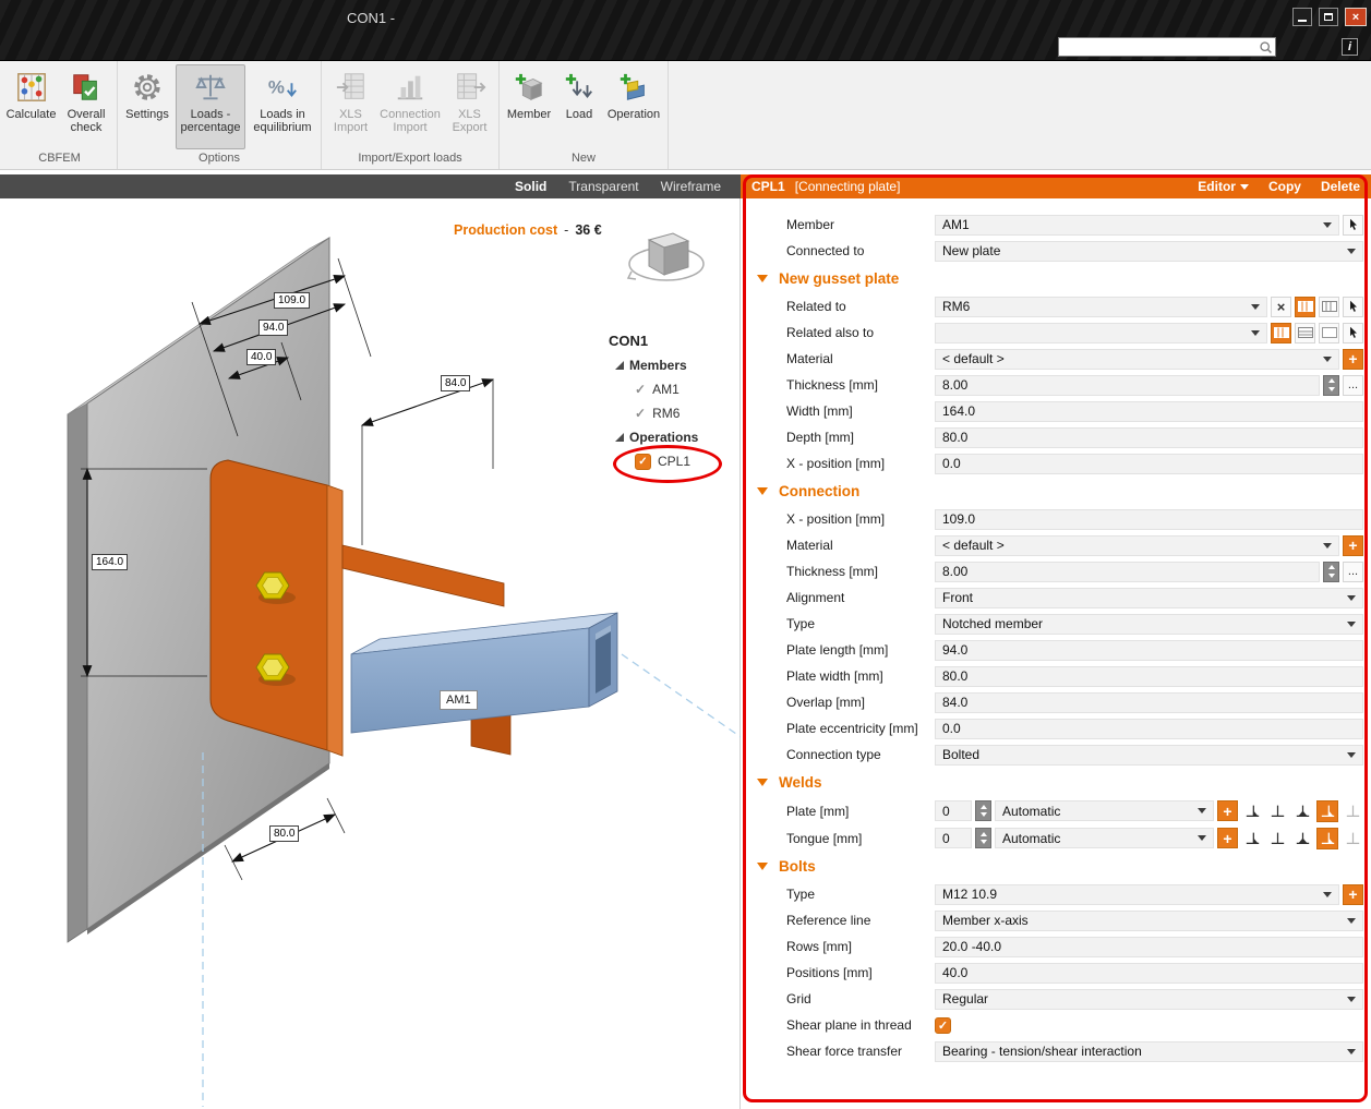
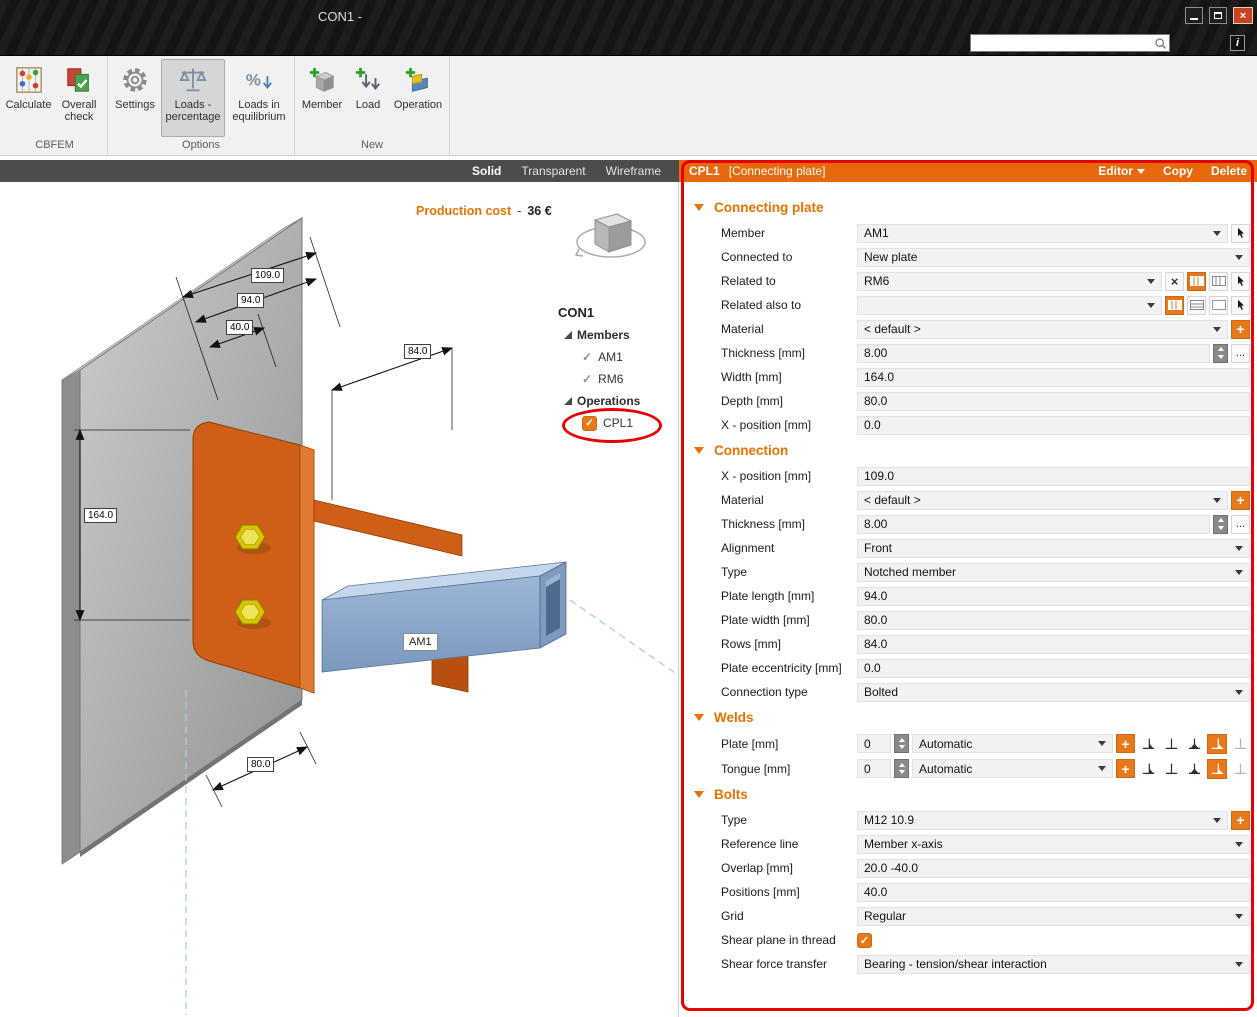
  CON1 -
  ×
  i
  Calculate
  Overall check
  CBFEM
  Settings
  Loads - percentage
  %
  Loads in equilibrium
  Options
- XLS Import
- Connection Import
- XLS Export
- Import/Export loads
  Member
  Load
  Operation
  New
  Solid
  Transparent
  Wireframe
  CPL1
  [Connecting plate]
  Editor
  Copy
  Delete
  Production cost - 36 €
  109.0
  94.0
  40.0
  84.0
  164.0
  80.0
  AM1
  CON1
  Members
  ✓
  AM1
  ✓
  RM6
  Operations
  ✓
  CPL1
+ Connecting plate
  Member
  AM1
  Connected to
  New plate
- New gusset plate
  Related to
  RM6
  ×
  Related also to
  Material
  < default >
  +
  Thickness [mm]
  8.00
  ...
  Width [mm]
  164.0
  Depth [mm]
  80.0
  X - position [mm]
  0.0
  Connection
  X - position [mm]
  109.0
  Material
  < default >
  +
  Thickness [mm]
  8.00
  ...
  Alignment
  Front
  Type
  Notched member
  Plate length [mm]
  94.0
  Plate width [mm]
  80.0
- Overlap [mm]
+ Rows [mm]
  84.0
  Plate eccentricity [mm]
  0.0
  Connection type
  Bolted
  Welds
  Plate [mm]
  0
  Automatic
  +
  Tongue [mm]
  0
  Automatic
  +
  Bolts
  Type
  M12 10.9
  +
  Reference line
  Member x-axis
- Rows [mm]
+ Overlap [mm]
  20.0 -40.0
  Positions [mm]
  40.0
  Grid
  Regular
  Shear plane in thread
  ✓
  Shear force transfer
  Bearing - tension/shear interaction
